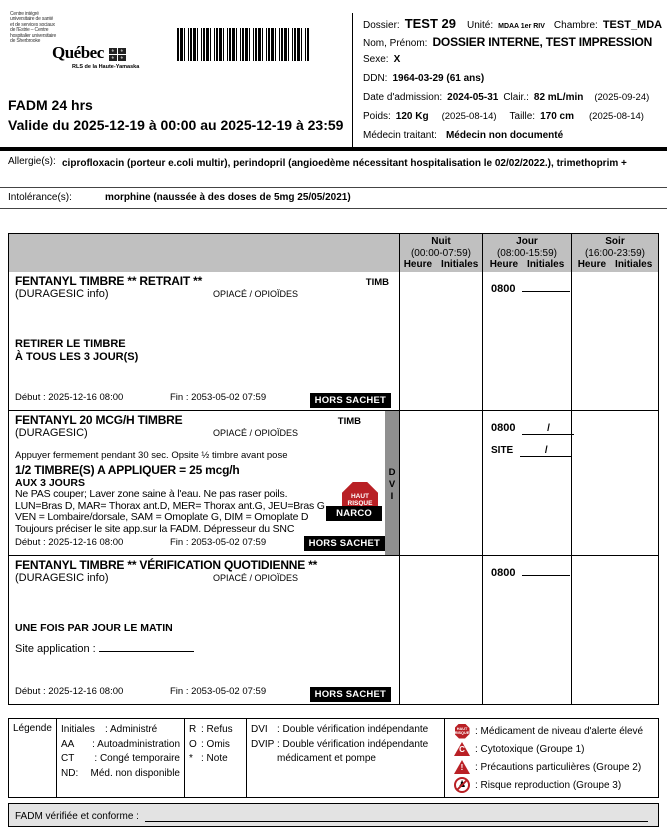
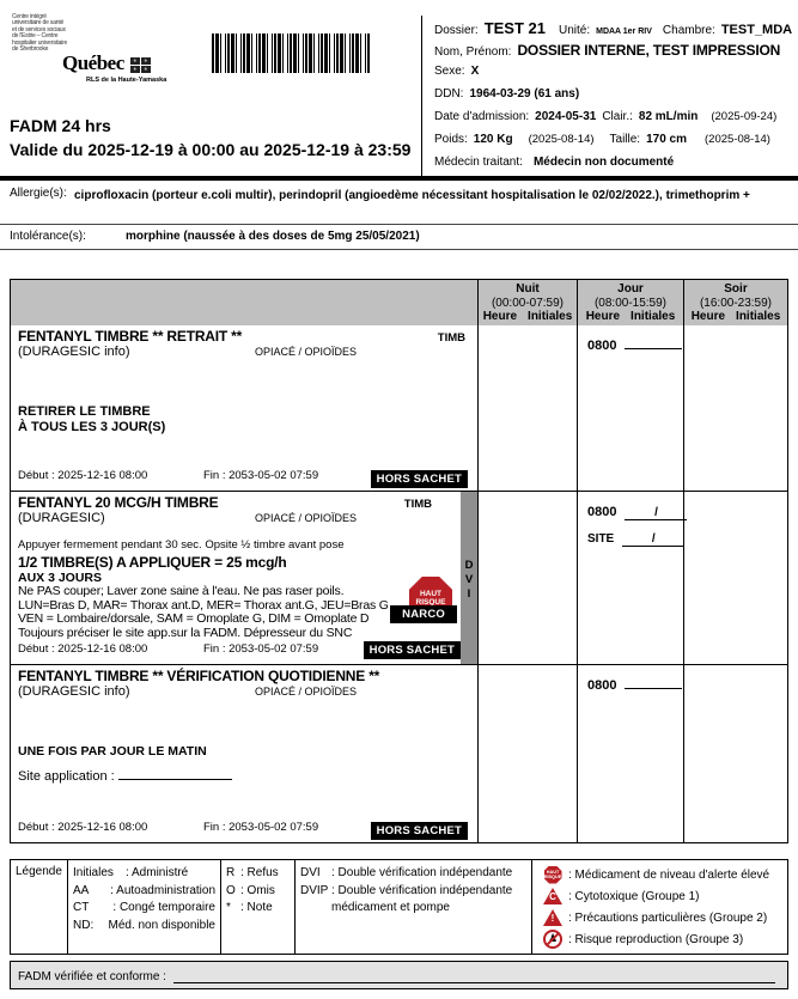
  Québec
  Dossier:
- TEST 29
+ TEST 21
  Unité:
  Chambre:
  TEST_MDA
  Nom, Prénom:
  DOSSIER INTERNE, TEST IMPRESSION
  Sexe:
  X
  DDN:
  1964-03-29 (61 ans)
  Date d'admission:
  2024-05-31
  Clair.:
  82 mL/min
  (2025-09-24)
  Poids:
  120 Kg
  (2025-08-14)
  Taille:
  170 cm
  (2025-08-14)
  Médecin traitant:
  Médecin non documenté
  FADM 24 hrs
  Valide du 2025-12-19 à 00:00 au 2025-12-19 à 23:59
  Allergie(s):
  ciprofloxacin (porteur e.coli multir), perindopril (angioedème nécessitant hospitalisation le 02/02/2022.), trimethoprim +
  Intolérance(s):
  morphine (naussée à des doses de 5mg 25/05/2021)
  Nuit
  (00:00-07:59)
  Heure
  Initiales
  Jour
  (08:00-15:59)
  Heure
  Initiales
  Soir
  (16:00-23:59)
  Heure
  Initiales
  FENTANYL TIMBRE ** RETRAIT **
  TIMB
  (DURAGESIC info)
  OPIACÉ / OPIOÏDES
  RETIRER LE TIMBRE
  À TOUS LES 3 JOUR(S)
  Début : 2025-12-16 08:00
  Fin : 2053-05-02 07:59
  HORS SACHET
  0800
  FENTANYL 20 MCG/H TIMBRE
  TIMB
  (DURAGESIC)
  OPIACÉ / OPIOÏDES
  Appuyer fermement pendant 30 sec. Opsite ½ timbre avant pose
  1/2 TIMBRE(S) A APPLIQUER = 25 mcg/h
  AUX 3 JOURS
  Ne PAS couper; Laver zone saine à l'eau. Ne pas raser poils.
  LUN=Bras D, MAR= Thorax ant.D, MER= Thorax ant.G, JEU=Bras G
  VEN = Lombaire/dorsale, SAM = Omoplate G, DIM = Omoplate D
  Toujours préciser le site app.sur la FADM. Dépresseur du SNC
  Début : 2025-12-16 08:00
  Fin : 2053-05-02 07:59
  NARCO
  HORS SACHET
  D
  V
  I
  0800 /
  SITE /
  FENTANYL TIMBRE ** VÉRIFICATION QUOTIDIENNE **
  (DURAGESIC info)
  OPIACÉ / OPIOÏDES
  UNE FOIS PAR JOUR LE MATIN
  Site application :
  Début : 2025-12-16 08:00
  Fin : 2053-05-02 07:59
  HORS SACHET
  0800
  Légende
  Initiales
  : Administré
  AA
  : Autoadministration
  CT
  : Congé temporaire
  ND:
  Méd. non disponible
  R
  : Refus
  O
  : Omis
  *
  : Note
  DVI
  : Double vérification indépendante
  DVIP
  : Double vérification indépendante
  médicament et pompe
  : Médicament de niveau d'alerte élevé
  C
  : Cytotoxique (Groupe 1)
  !
  : Précautions particulières (Groupe 2)
  ♟
  : Risque reproduction (Groupe 3)
  FADM vérifiée et conforme :
